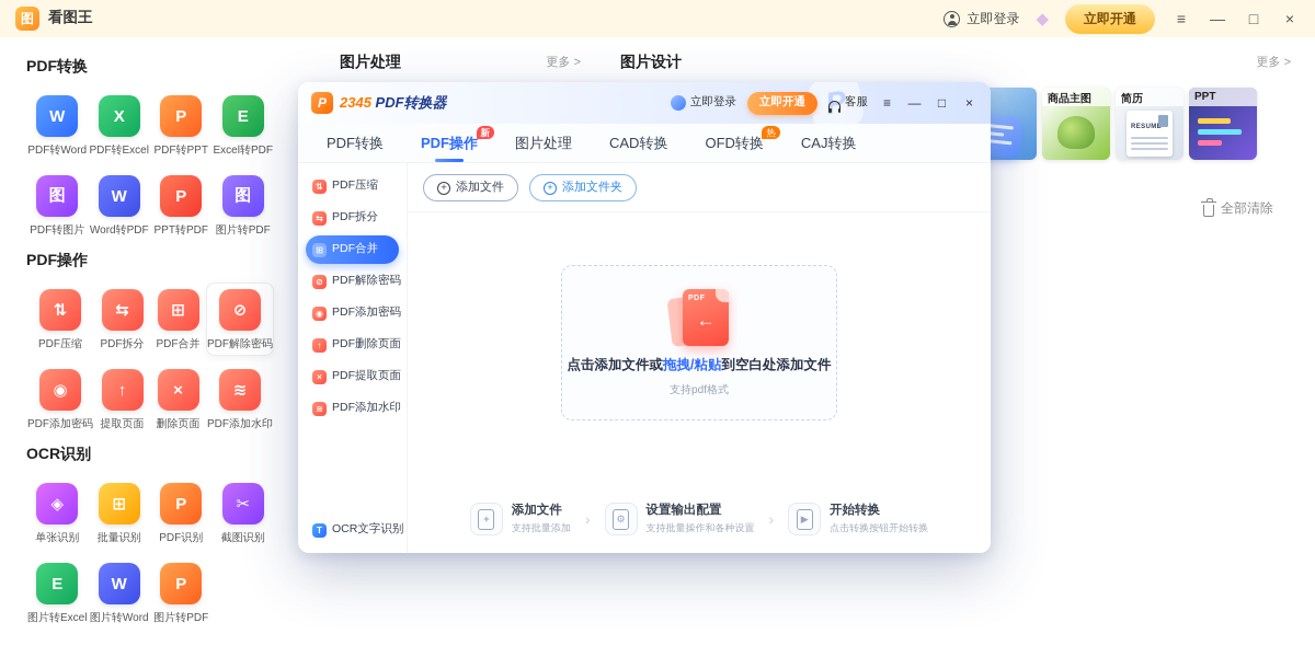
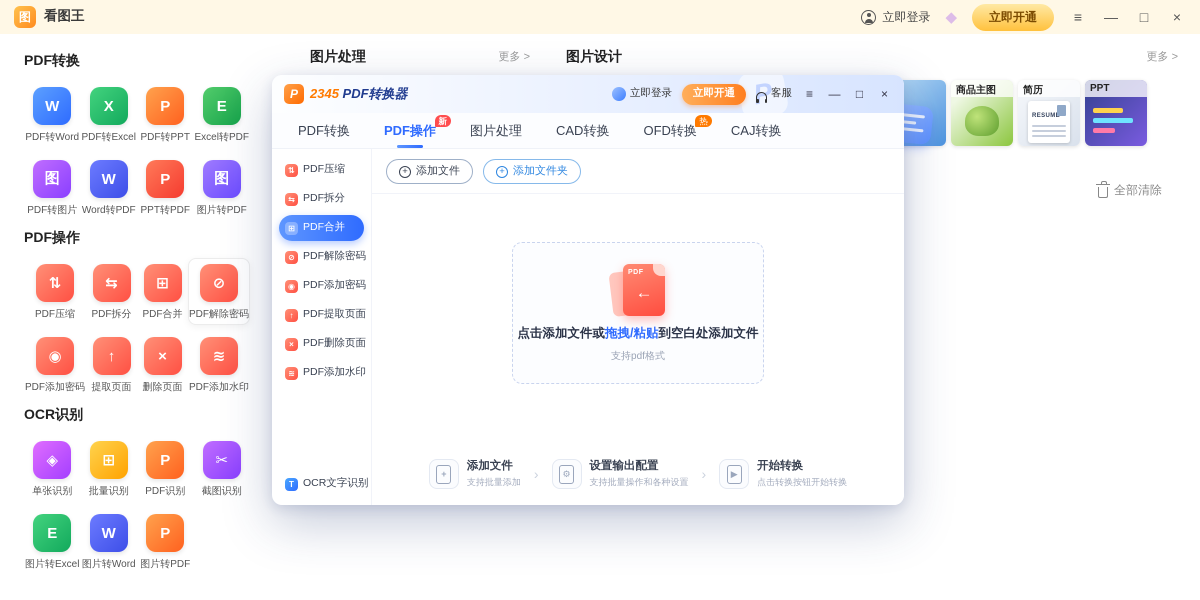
  图
  看图王
  立即登录
  ◆
  立即开通
  ≡
  —
  □
  ×
  PDF转换
  W
  PDF转Word
  X
  PDF转Excel
  P
  PDF转PPT
  E
  Excel转PDF
  图
  PDF转图片
  W
  Word转PDF
  P
  PPT转PDF
  图
  图片转PDF
  PDF操作
  ⇅
  PDF压缩
  ⇆
  PDF拆分
  ⊞
  PDF合并
  ⊘
  PDF解除密码
  ◉
  PDF添加密码
  ↑
  提取页面
  ×
  删除页面
  ≋
  PDF添加水印
  OCR识别
  ◈
  单张识别
  ⊞
  批量识别
  P
  PDF识别
  ✂
  截图识别
  E
  图片转Excel
  W
  图片转Word
  P
  图片转PDF
  图片处理
  更多 >
  图片设计
  更多 >
  商品主图
  简历
  PPT
  全部清除
  P
  2345 PDF转换器
  立即登录
  立即开通
  客服
  ≡
  —
  □
  ×
  PDF转换
  PDF操作
  新
  图片处理
  CAD转换
  OFD转换
  热
  CAJ转换
  ⇅
  PDF压缩
  ⇆
  PDF拆分
  ⊞
  PDF合并
  ⊘
  PDF解除密码
  ◉
  PDF添加密码
  ↑
- PDF删除页面
+ PDF提取页面
  ×
- PDF提取页面
+ PDF删除页面
  ≋
  PDF添加水印
  T
  OCR文字识别
  +
  添加文件
  +
  添加文件夹
  ←
  点击添加文件或拖拽/粘贴到空白处添加文件
  支持pdf格式
  +
  添加文件
  支持批量添加
  ›
  ⚙
  设置输出配置
  支持批量操作和各种设置
  ›
  ▶
  开始转换
  点击转换按钮开始转换
